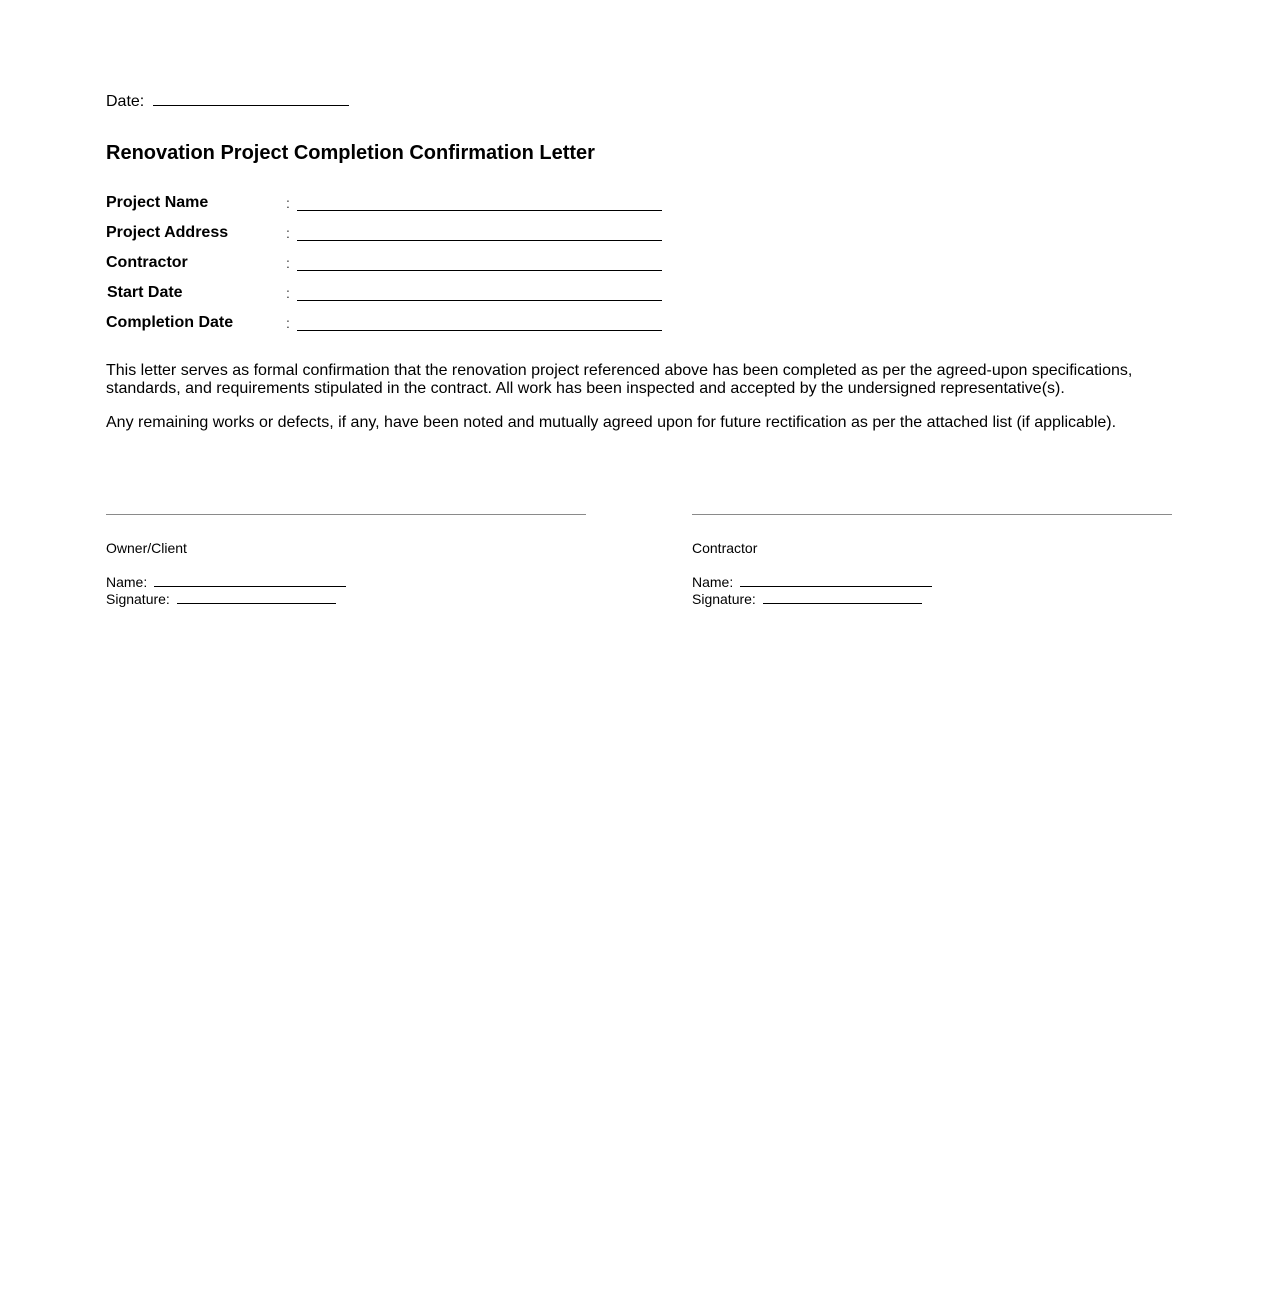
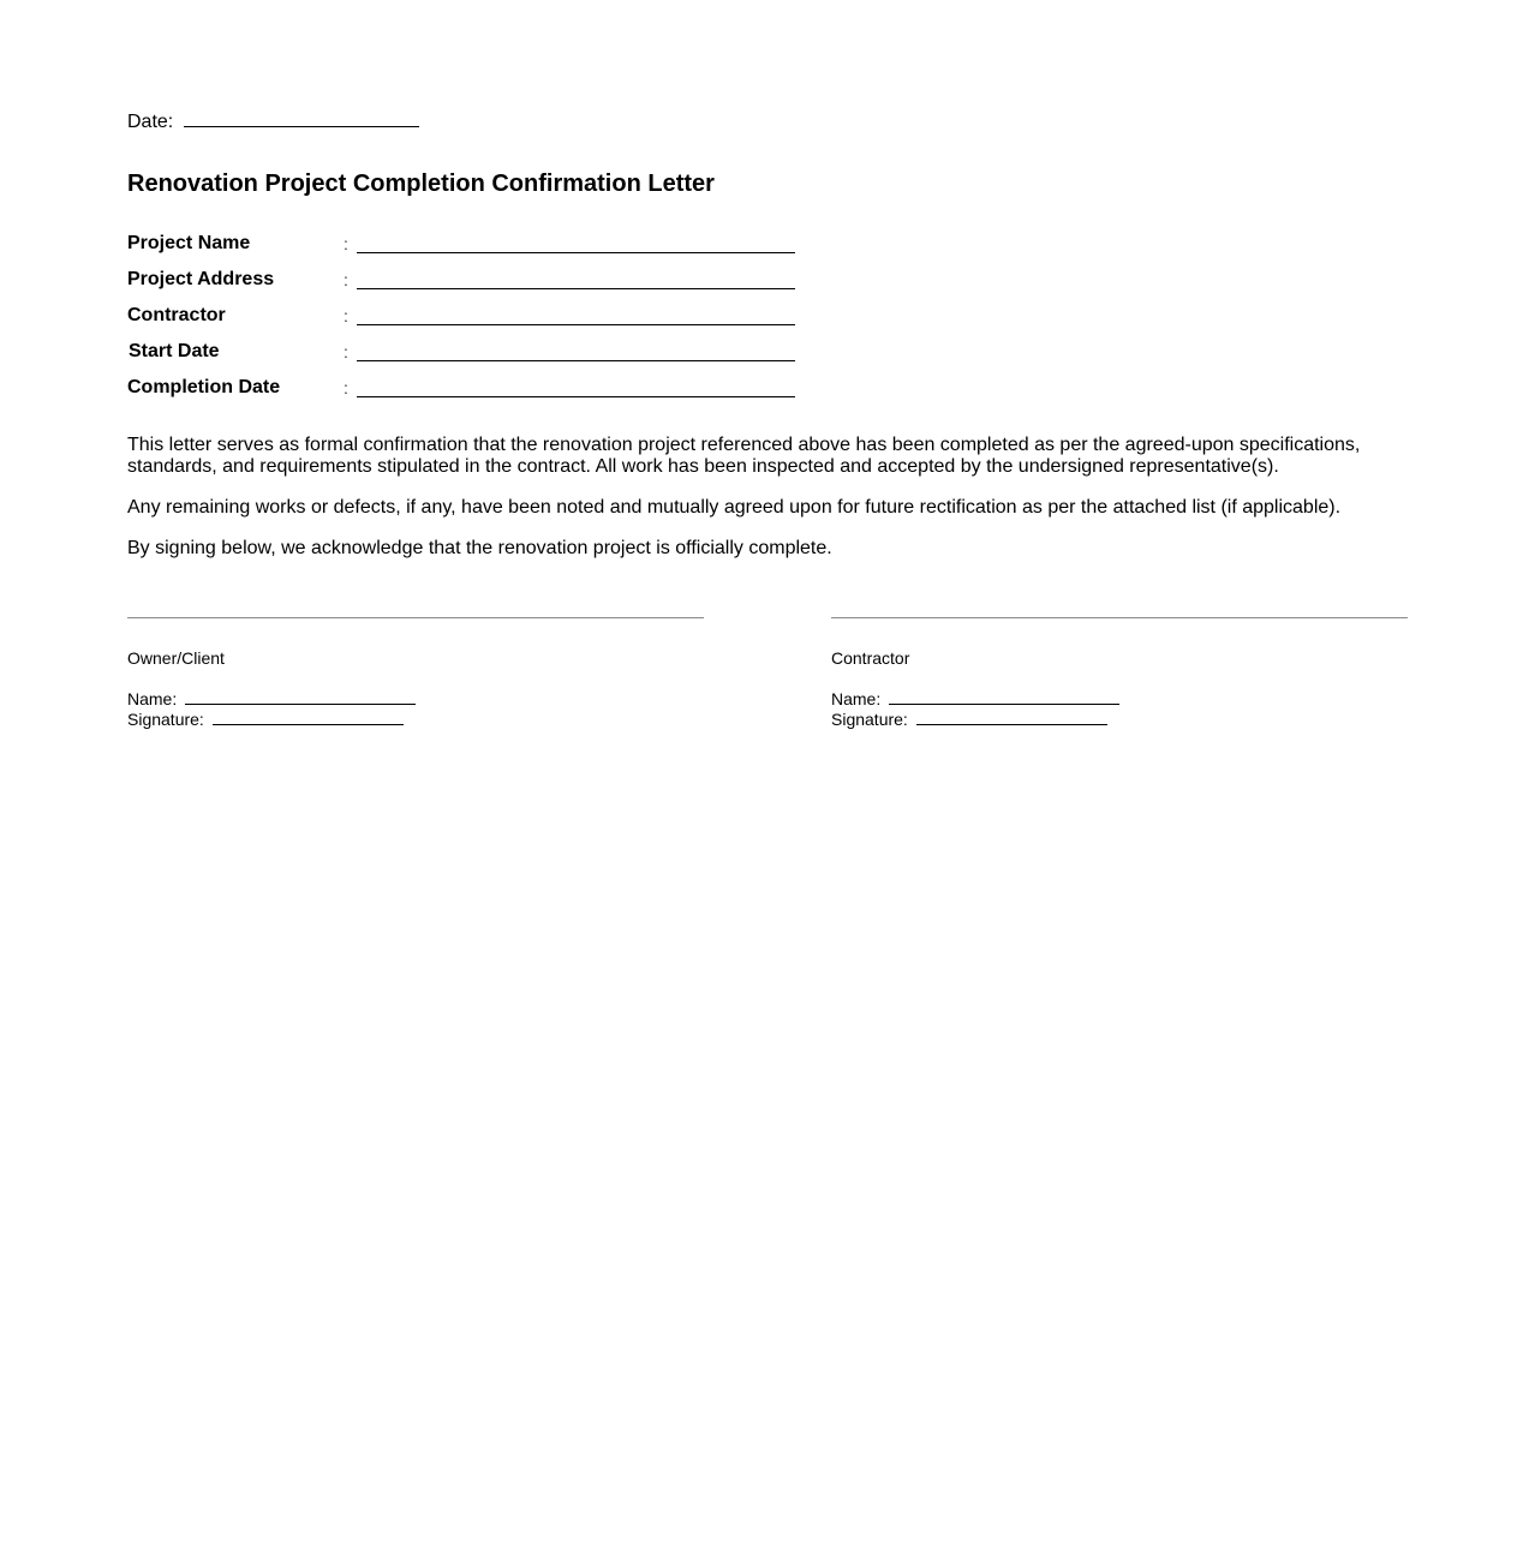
  Date:
  Renovation Project Completion Confirmation Letter
  Project Name
  :
  Project Address
  :
  Contractor
  :
  Start Date
  :
  Completion Date
  :
  This letter serves as formal confirmation that the renovation project referenced above has been completed as per the agreed-upon specifications, standards, and requirements stipulated in the contract. All work has been inspected and accepted by the undersigned representative(s).
  Any remaining works or defects, if any, have been noted and mutually agreed upon for future rectification as per the attached list (if applicable).
+ By signing below, we acknowledge that the renovation project is officially complete.
  Owner/Client
  Name:
  Signature:
  Contractor
  Name:
  Signature:
